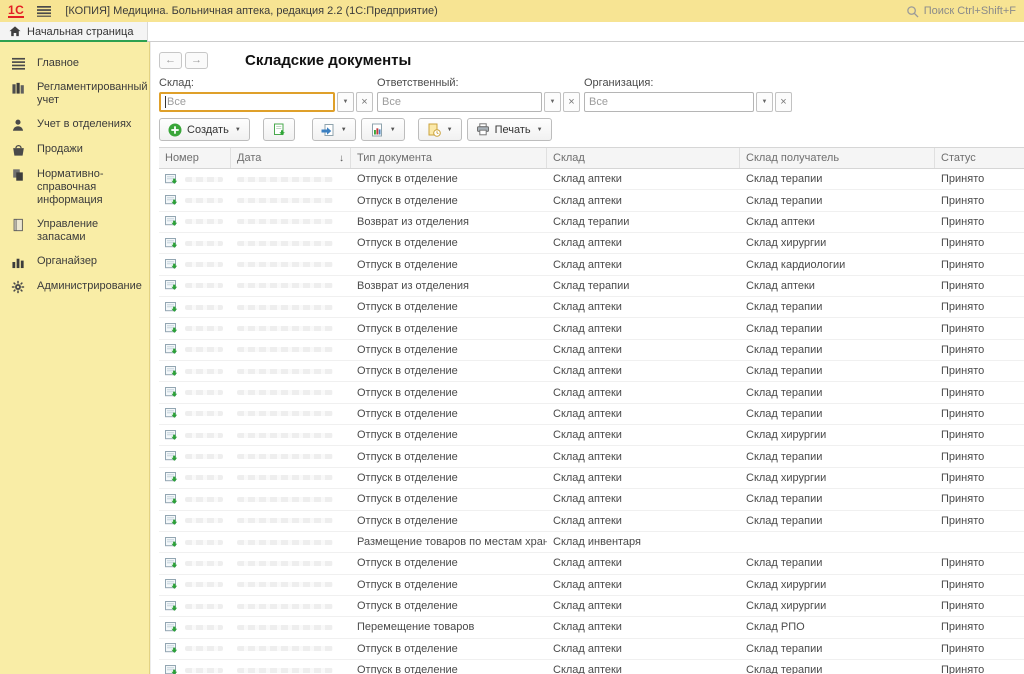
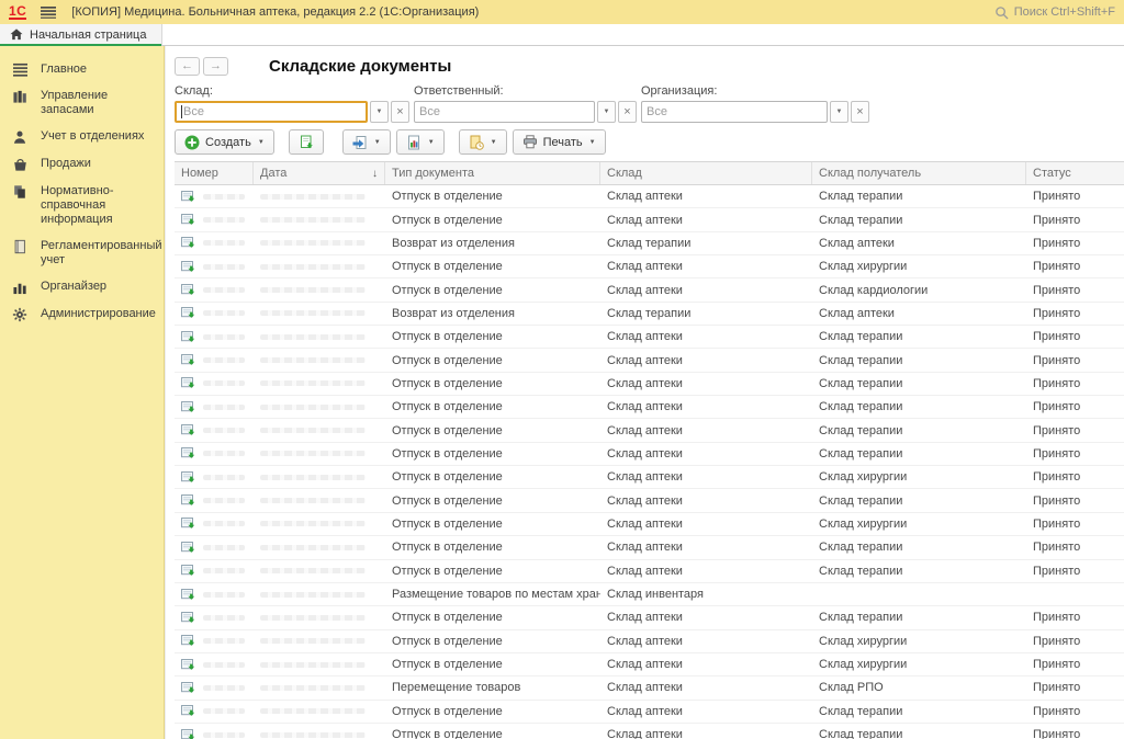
  1С
- [КОПИЯ] Медицина. Больничная аптека, редакция 2.2 (1С:Предприятие)
+ [КОПИЯ] Медицина. Больничная аптека, редакция 2.2 (1С:Организация)
  Поиск Ctrl+Shift+F
  Начальная страница
  Главное
- Регламентированный учет
+ Управление запасами
  Учет в отделениях
  Продажи
  Нормативно-справочная информация
- Управление запасами
+ Регламентированный учет
  Органайзер
  Администрирование
  ←
  →
  Складские документы
  Склад:
  Все
  ×
  Ответственный:
  Все
  ×
  Организация:
  Все
  ×
  Создать
  Печать
  Номер
  Дата
  ↓
  Тип документа
  Склад
  Склад получатель
  Статус
  Отпуск в отделение
  Склад аптеки
  Склад терапии
  Принято
  Отпуск в отделение
  Склад аптеки
  Склад терапии
  Принято
  Возврат из отделения
  Склад терапии
  Склад аптеки
  Принято
  Отпуск в отделение
  Склад аптеки
  Склад хирургии
  Принято
  Отпуск в отделение
  Склад аптеки
  Склад кардиологии
  Принято
  Возврат из отделения
  Склад терапии
  Склад аптеки
  Принято
  Отпуск в отделение
  Склад аптеки
  Склад терапии
  Принято
  Отпуск в отделение
  Склад аптеки
  Склад терапии
  Принято
  Отпуск в отделение
  Склад аптеки
  Склад терапии
  Принято
  Отпуск в отделение
  Склад аптеки
  Склад терапии
  Принято
  Отпуск в отделение
  Склад аптеки
  Склад терапии
  Принято
  Отпуск в отделение
  Склад аптеки
  Склад терапии
  Принято
  Отпуск в отделение
  Склад аптеки
  Склад хирургии
  Принято
  Отпуск в отделение
  Склад аптеки
  Склад терапии
  Принято
  Отпуск в отделение
  Склад аптеки
  Склад хирургии
  Принято
  Отпуск в отделение
  Склад аптеки
  Склад терапии
  Принято
  Отпуск в отделение
  Склад аптеки
  Склад терапии
  Принято
  Размещение товаров по местам хран
  Склад инвентаря
  Отпуск в отделение
  Склад аптеки
  Склад терапии
  Принято
  Отпуск в отделение
  Склад аптеки
  Склад хирургии
  Принято
  Отпуск в отделение
  Склад аптеки
  Склад хирургии
  Принято
  Перемещение товаров
  Склад аптеки
  Склад РПО
  Принято
  Отпуск в отделение
  Склад аптеки
  Склад терапии
  Принято
  Отпуск в отделение
  Склад аптеки
  Склад терапии
  Принято
